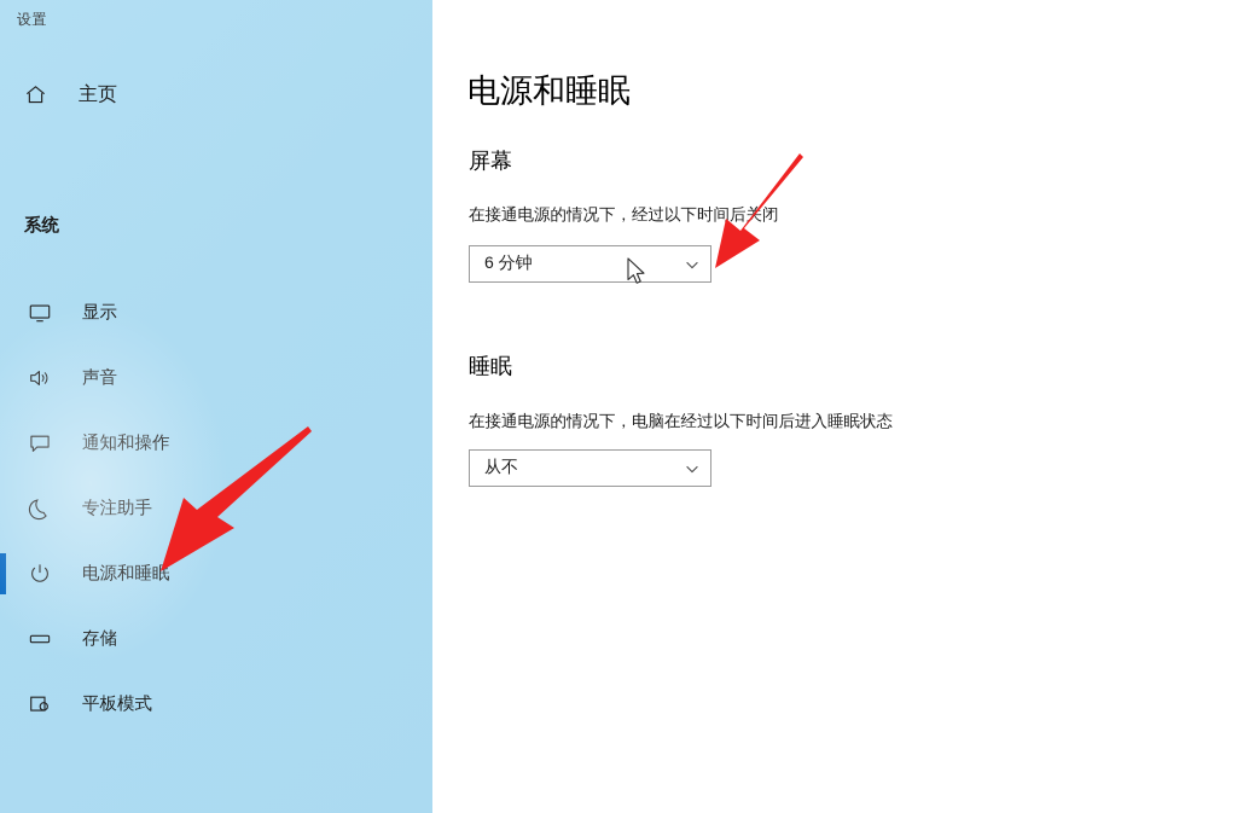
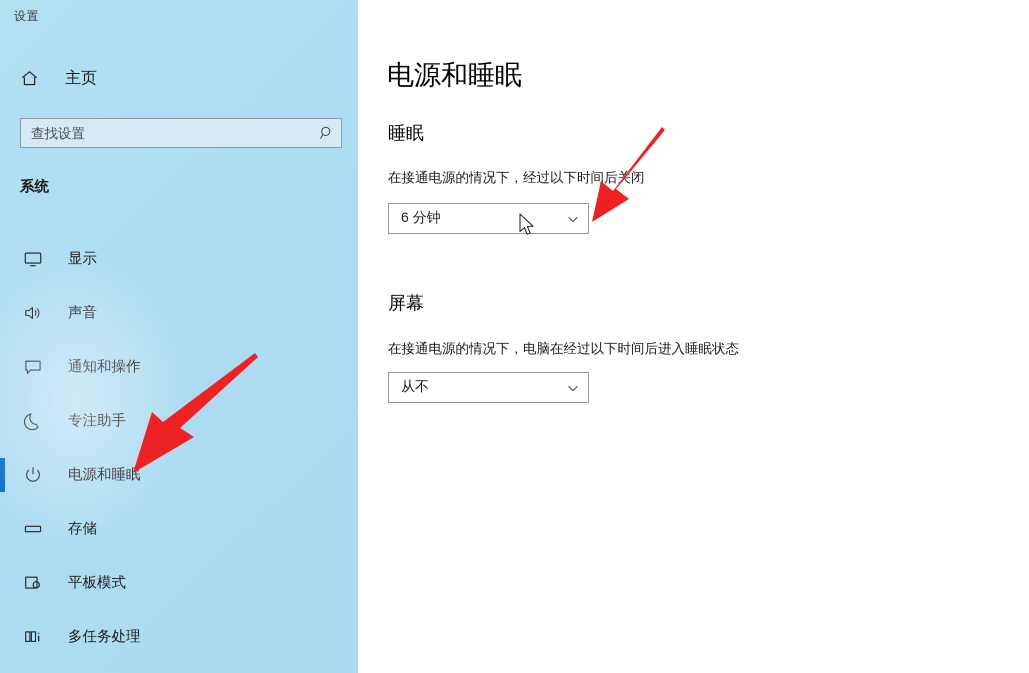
  设置
  主页
+ 查找设置
  系统
  平板模式
+ 多任务处理
  电源和睡眠
- 屏幕
+ 睡眠
  在接通电源的情况下，经过以下时间后闭
  6 分钟
- 睡眠
+ 屏幕
  在接通电源的情况下，电脑在经过以下时间后进入睡眠状态
  从不
